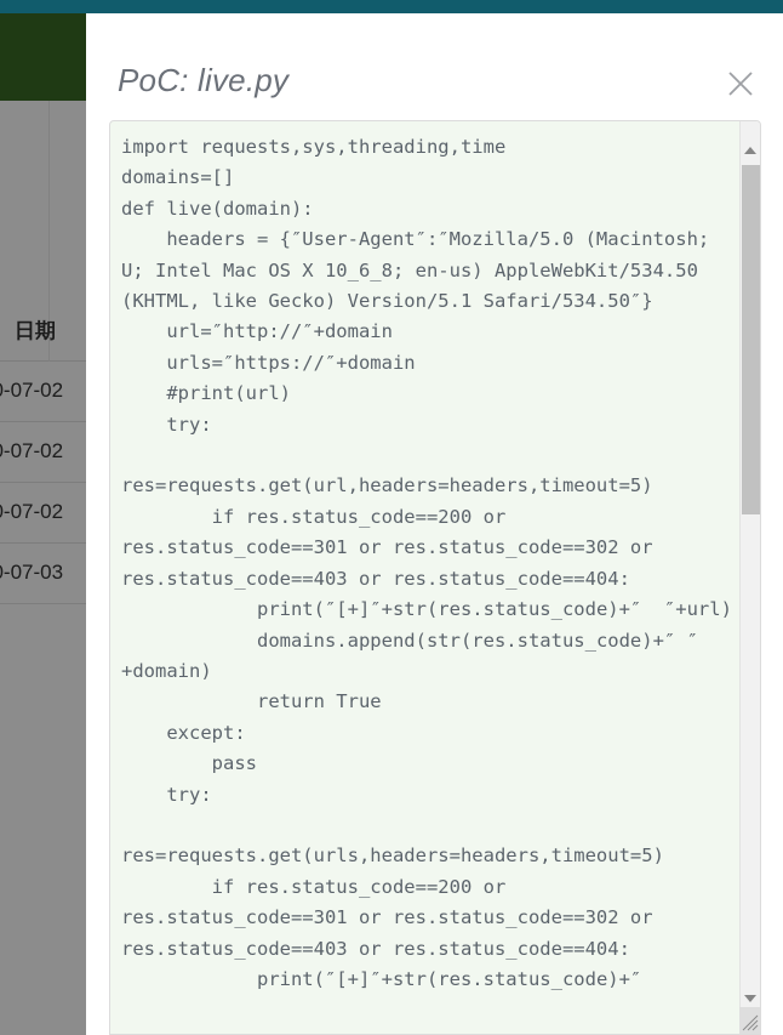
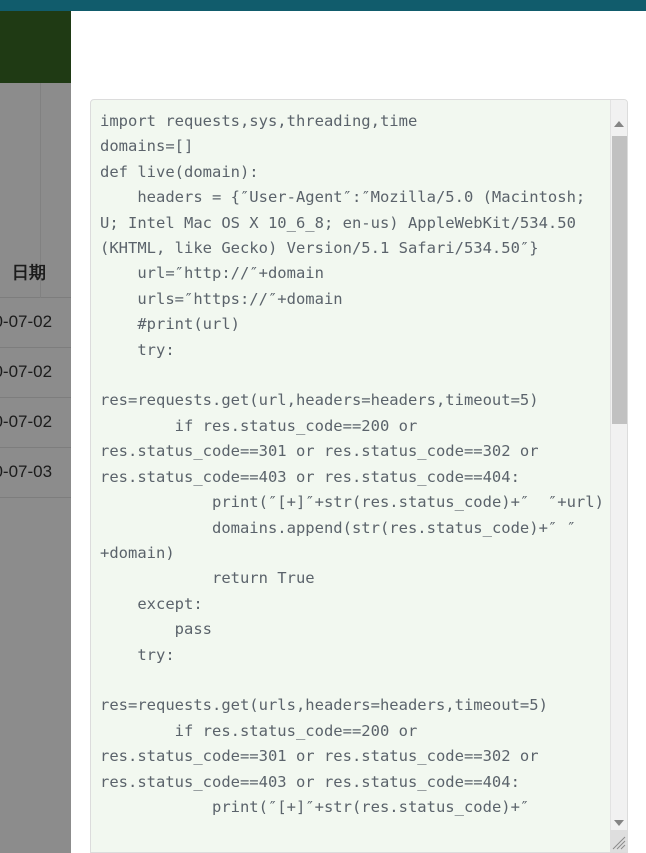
  日期
  -07-02
  -07-02
  -07-02
  -07-03
- PoC: live.py
  import requests,sys,threading,time
  domains=[]
  def live(domain):
  headers = {″User-Agent″:″Mozilla/5.0 (Macintosh; U; Intel Mac OS X 10_6_8; en-us) AppleWebKit/534.50 (KHTML, like Gecko) Version/5.1 Safari/534.50″}
  url=″http://″+domain
  urls=″https://″+domain
  #print(url)
  try:
  res=requests.get(url,headers=headers,timeout=5)
  if res.status_code==200 or res.status_code==301 or res.status_code==302 or res.status_code==403 or res.status_code==404:
  print(″[+]″+str(res.status_code)+″ ″+url)
  domains.append(str(res.status_code)+″ ″+domain)
  return True
  except:
  pass
  try:
  res=requests.get(urls,headers=headers,timeout=5)
  if res.status_code==200 or res.status_code==301 or res.status_code==302 or res.status_code==403 or res.status_code==404:
  print(″[+]″+str(res.status_code)+″
